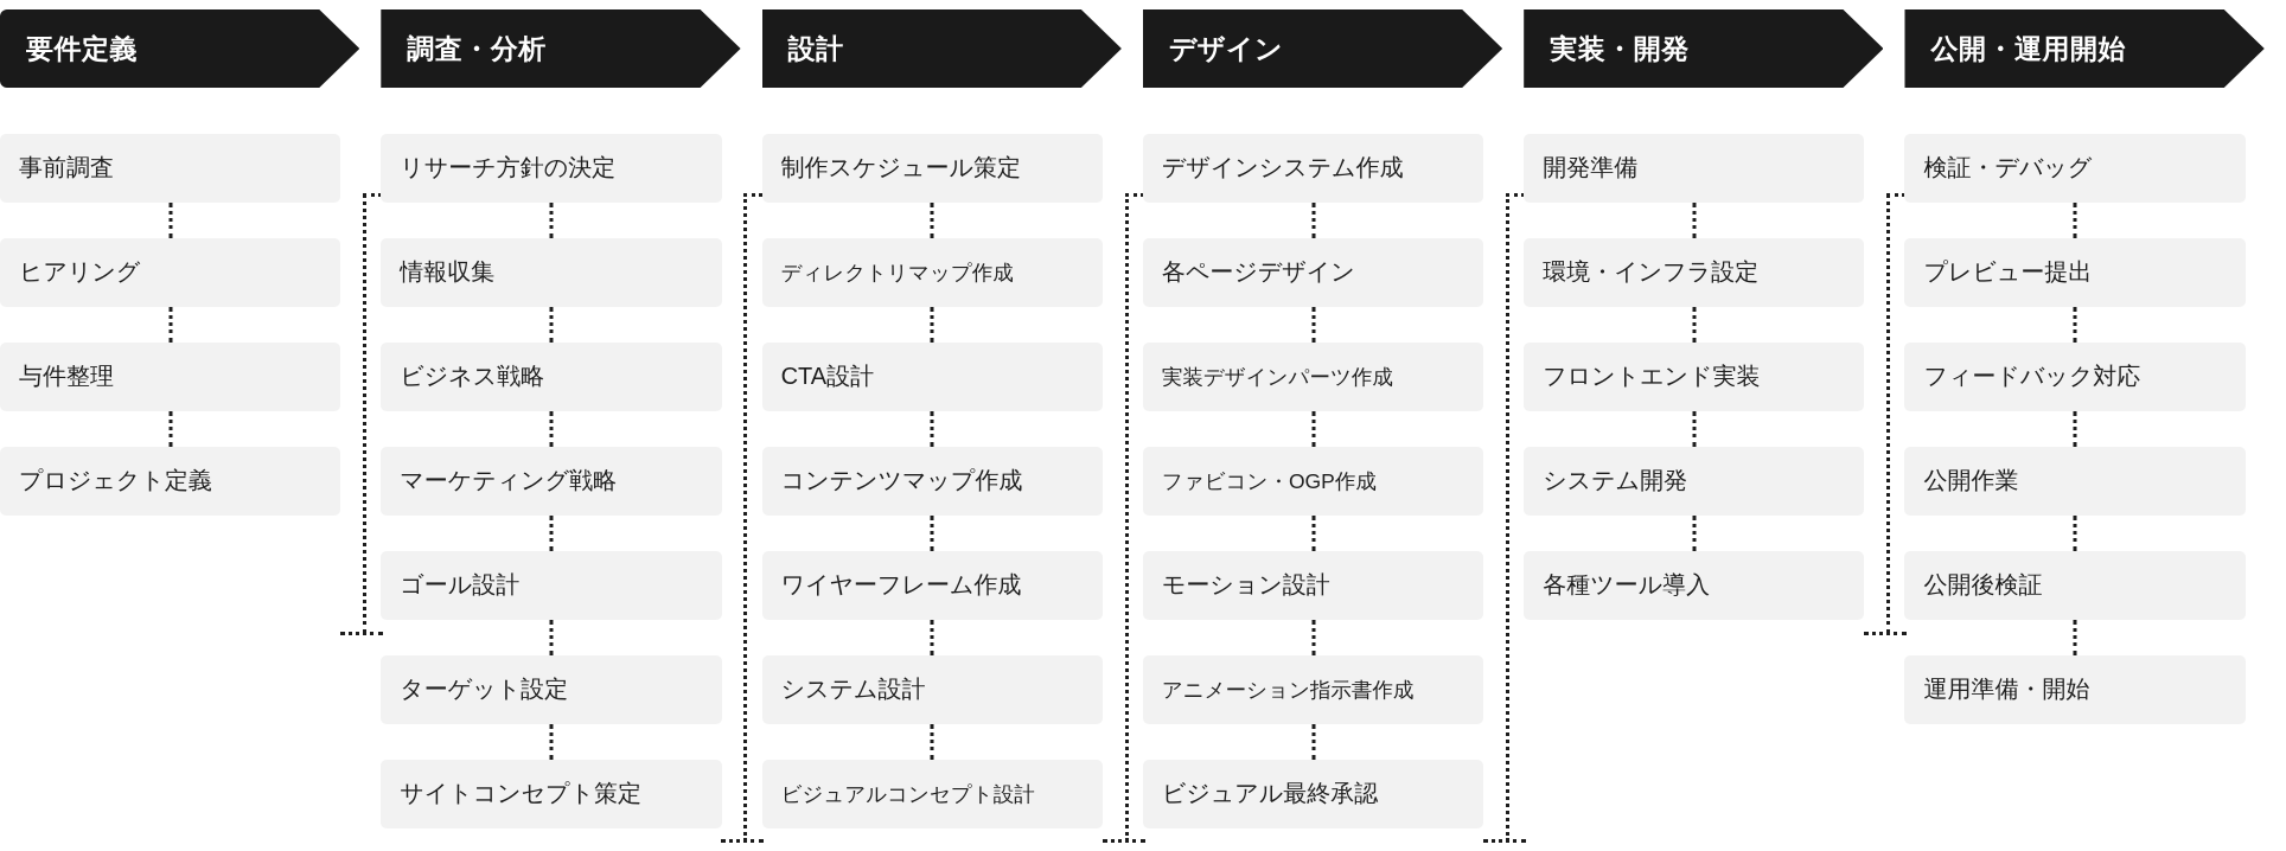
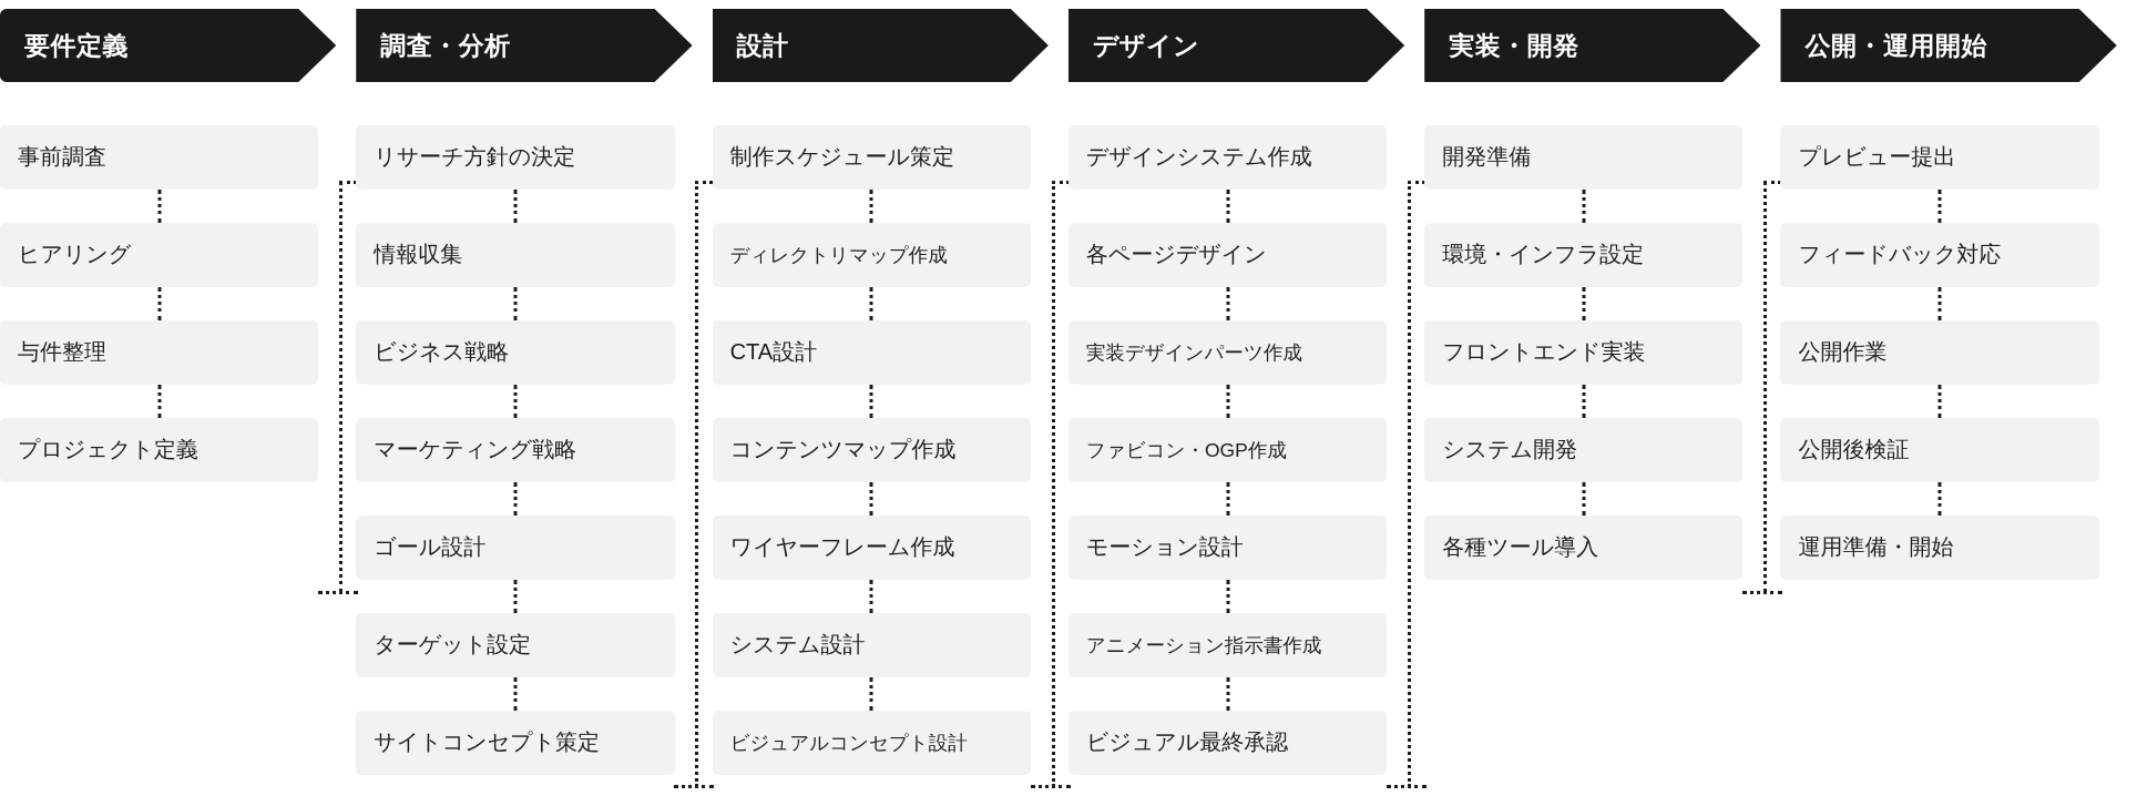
  要件定義
  事前調査
  ヒアリング
  与件整理
  プロジェクト定義
  調査・分析
  リサーチ方針の決定
  情報収集
  ビジネス戦略
  マーケティング戦略
  ゴール設計
  ターゲット設定
  サイトコンセプト策定
  設計
  制作スケジュール策定
  ディレクトリマップ作成
  CTA設計
  コンテンツマップ作成
  ワイヤーフレーム作成
  システム設計
  ビジュアルコンセプト設計
  デザイン
  デザインシステム作成
  各ページデザイン
  実装デザインパーツ作成
  ファビコン・OGP作成
  モーション設計
  アニメーション指示書作成
  ビジュアル最終承認
  実装・開発
  開発準備
  環境・インフラ設定
  フロントエンド実装
  システム開発
  各種ツール導入
  公開・運用開始
- 検証・デバッグ
  プレビュー提出
  フィードバック対応
  公開作業
  公開後検証
  運用準備・開始
